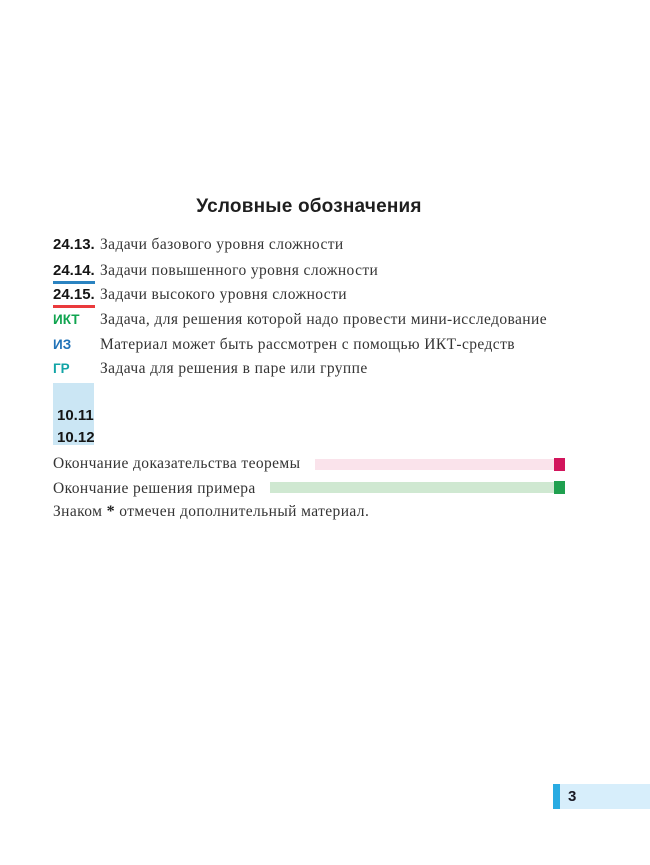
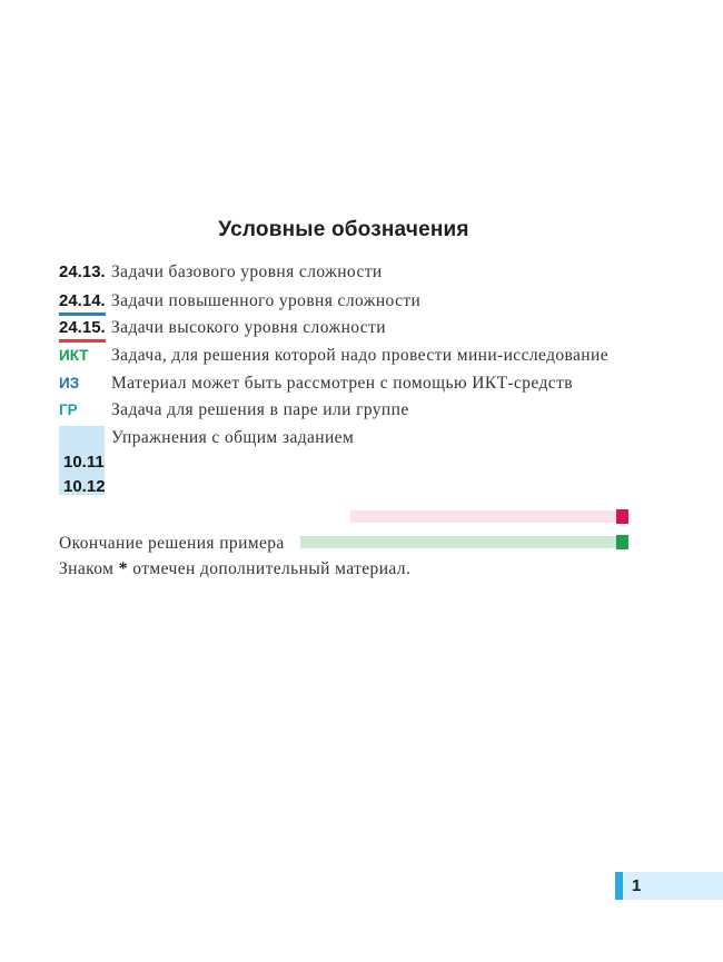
  Условные обозначения
  24.13.
  Задачи базового уровня сложности
  24.14.
  Задачи повышенного уровня сложности
  24.15.
  Задачи высокого уровня сложности
  ИКТ
  Задача, для решения которой надо провести мини-исследование
  ИЗ
  Материал может быть рассмотрен с помощью ИКТ-средств
  ГР
  Задача для решения в паре или группе
+ Упражнения с общим заданием
  10.11
  10.12
- Окончание доказательства теоремы
  Окончание решения примера
  Знаком * отмечен дополнительный материал.
- 3
+ 1
